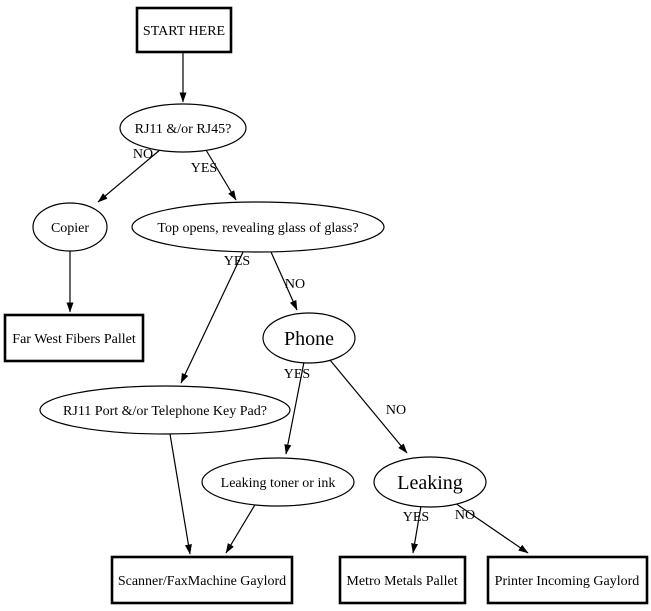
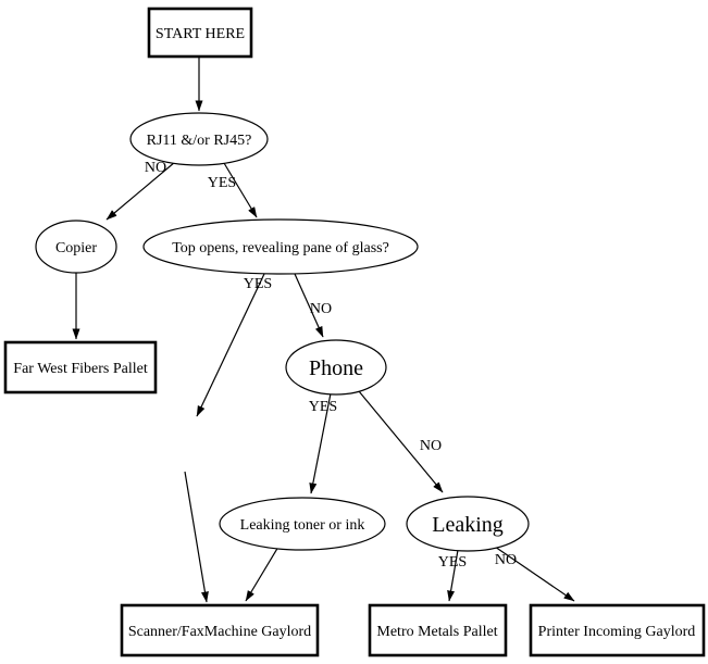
  NO
  YES
  YES
  NO
  YES
  NO
  YES
  NO
  START HERE
  RJ11 &/or RJ45?
  Copier
- Top opens, revealing glass of glass?
+ Top opens, revealing pane of glass?
  Far West Fibers Pallet
  Phone
- RJ11 Port &/or Telephone Key Pad?
  Leaking toner or ink
  Leaking
  Scanner/FaxMachine Gaylord
  Metro Metals Pallet
  Printer Incoming Gaylord
